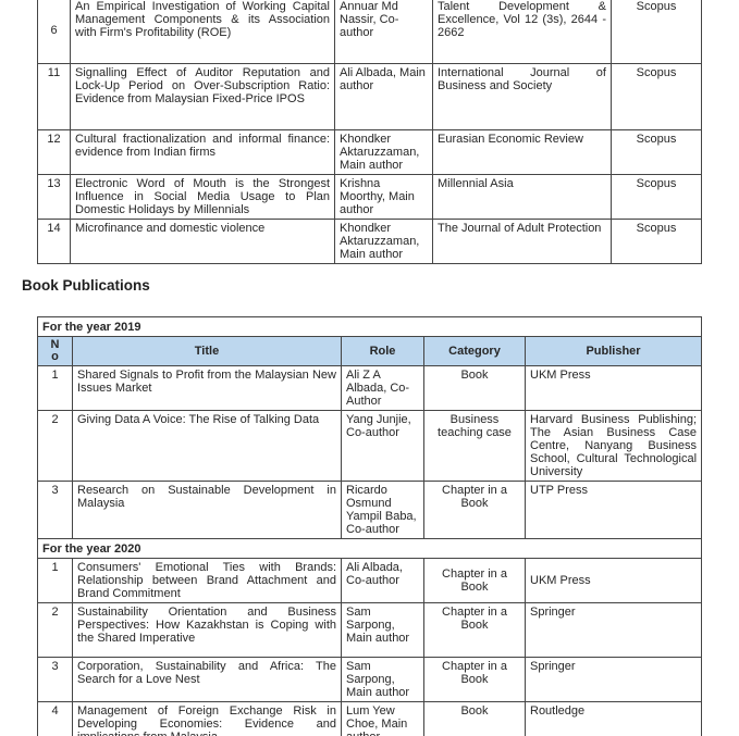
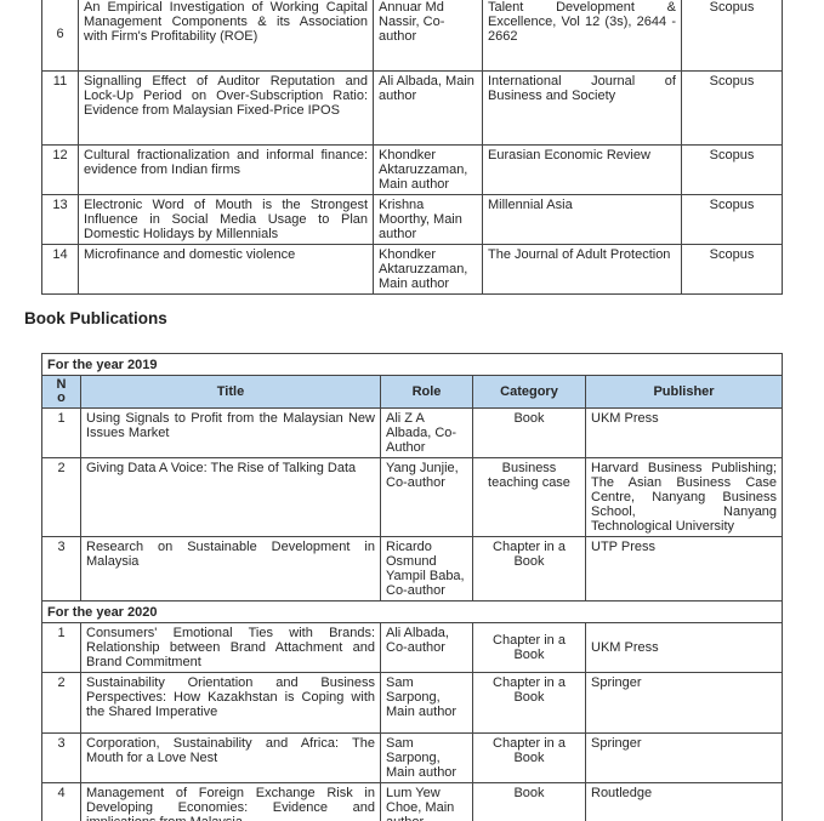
  6	An Empirical Investigation of Working Capital Management Components & its Association with Firm's Profitability (ROE)	Annuar Md Nassir, Co-author	Talent Development & Excellence, Vol 12 (3s), 2644 - 2662	Scopus
  11	Signalling Effect of Auditor Reputation and Lock-Up Period on Over-Subscription Ratio: Evidence from Malaysian Fixed-Price IPOS	Ali Albada, Main author	International Journal of Business and Society	Scopus
  12	Cultural fractionalization and informal finance: evidence from Indian firms	Khondker Aktaruzzaman, Main author	Eurasian Economic Review	Scopus
  13	Electronic Word of Mouth is the Strongest Influence in Social Media Usage to Plan Domestic Holidays by Millennials	Krishna Moorthy, Main author	Millennial Asia	Scopus
  14	Microfinance and domestic violence	Khondker Aktaruzzaman, Main author	The Journal of Adult Protection	Scopus
  Book Publications
  For the year 2019
  No	Title	Role	Category	Publisher
- 1	Shared Signals to Profit from the Malaysian New Issues Market	Ali Z A Albada, Co-Author	Book	UKM Press
+ 1	Using Signals to Profit from the Malaysian New Issues Market	Ali Z A Albada, Co-Author	Book	UKM Press
- 2	Giving Data A Voice: The Rise of Talking Data	Yang Junjie, Co-author	Business teaching case	Harvard Business Publishing; The Asian Business Case Centre, Nanyang Business School, Cultural Technological University
+ 2	Giving Data A Voice: The Rise of Talking Data	Yang Junjie, Co-author	Business teaching case	Harvard Business Publishing; The Asian Business Case Centre, Nanyang Business School, Nanyang Technological University
  3	Research on Sustainable Development in Malaysia	Ricardo Osmund Yampil Baba, Co-author	Chapter in a Book	UTP Press
  For the year 2020
  1	Consumers' Emotional Ties with Brands: Relationship between Brand Attachment and Brand Commitment	Ali Albada, Co-author	Chapter in a Book	UKM Press
  2	Sustainability Orientation and Business Perspectives: How Kazakhstan is Coping with the Shared Imperative	Sam Sarpong, Main author	Chapter in a Book	Springer
- 3	Corporation, Sustainability and Africa: The Search for a Love Nest	Sam Sarpong, Main author	Chapter in a Book	Springer
+ 3	Corporation, Sustainability and Africa: The Mouth for a Love Nest	Sam Sarpong, Main author	Chapter in a Book	Springer
  4	Management of Foreign Exchange Risk in Developing Economies: Evidence and	Lum Yew Choe, Main	Book	Routledge
